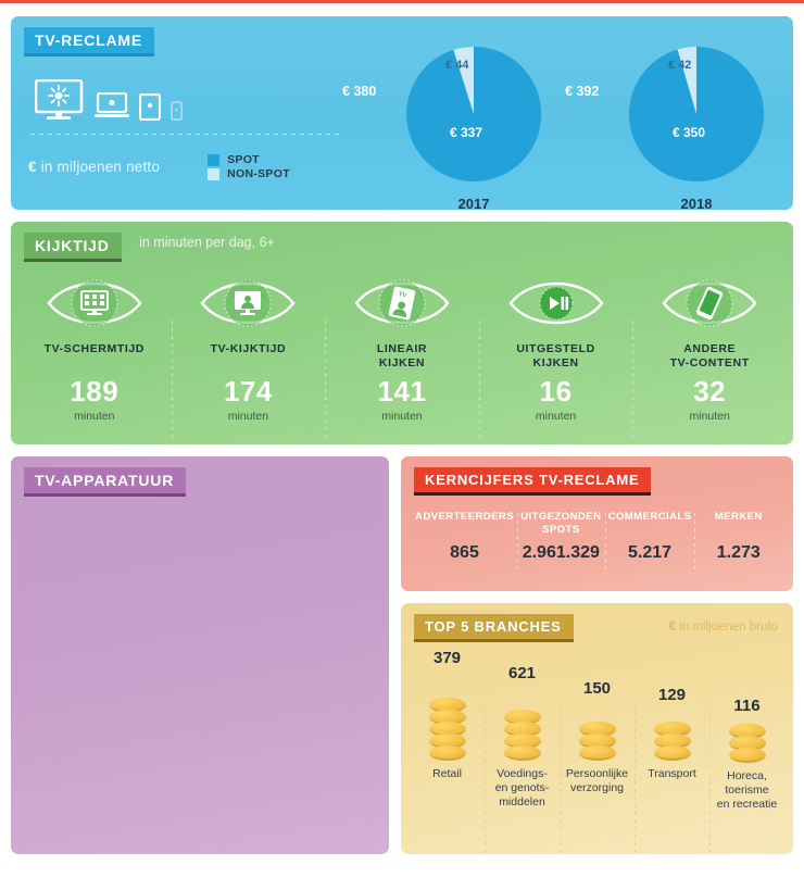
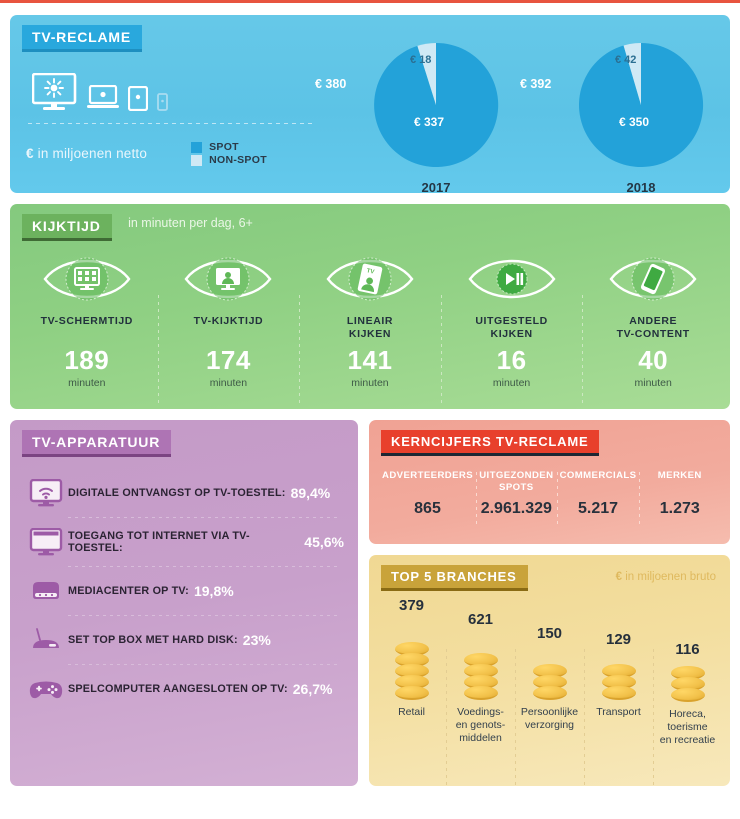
  TV-RECLAME
  € in miljoenen netto
  SPOT
  NON-SPOT
  € 380
  € 392
  2017
  € 337
- € 44
+ € 18
  2018
  € 350
  € 42
  KIJKTIJD in minuten per dag, 6+
  TV-SCHERMTIJD
  189
  minuten
  TV-KIJKTIJD
  174
  minuten
  LINEAIR
  KIJKEN
  141
  minuten
  UITGESTELD
  KIJKEN
  16
  minuten
  ANDERE
  TV-CONTENT
- 32
+ 40
  minuten
  TV-APPARATUUR
+ DIGITALE ONTVANGST OP TV-TOESTEL:
+ 89,4%
+ TOEGANG TOT INTERNET VIA TV-TOESTEL:
+ 45,6%
+ MEDIACENTER OP TV:
+ 19,8%
+ SET TOP BOX MET HARD DISK:
+ 23%
+ SPELCOMPUTER AANGESLOTEN OP TV:
+ 26,7%
  KERNCIJFERS TV-RECLAME
  ADVERTEERDERS
  865
  UITGEZONDEN
  SPOTS
  2.961.329
  COMMERCIALS
  5.217
  MERKEN
  1.273
  TOP 5 BRANCHES
  € in miljoenen bruto
  379
  Retail
  621
  Voedings-
  en genots-
  middelen
  150
  Persoonlijke
  verzorging
  129
  Transport
  116
  Horeca,
  toerisme
  en recreatie
